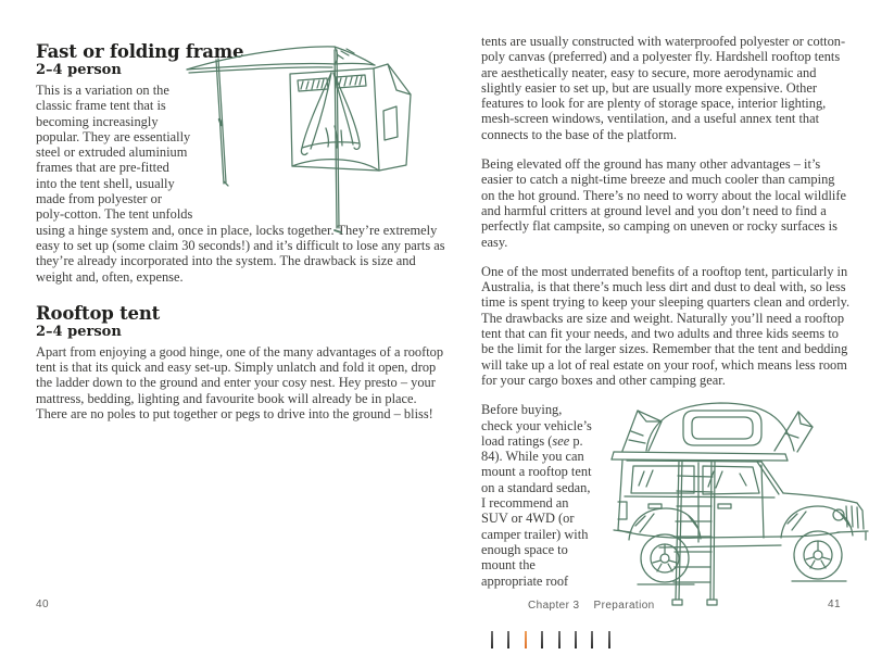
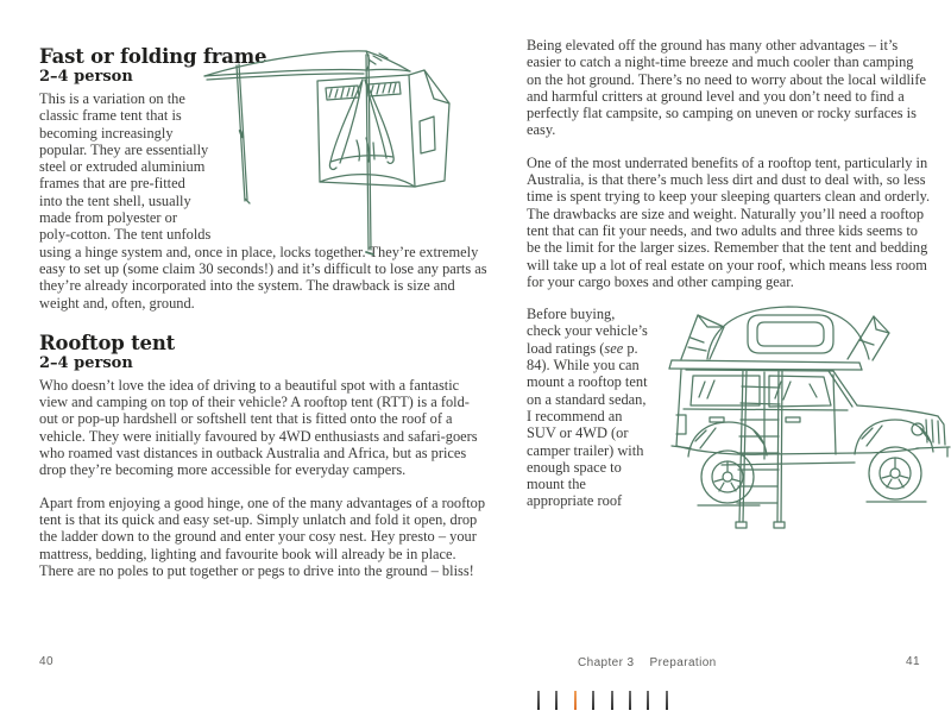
  Fast or folding frame
  2–4 person
- This is a variation on the classic frame tent that is becoming increasingly popular. They are essentially steel or extruded aluminium frames that are pre-fitted into the tent shell, usually made from polyester or poly-cotton. The tent unfolds using a hinge system and, once in place, locks together. They’re extremely easy to set up (some claim 30 seconds!) and it’s difficult to lose any parts as they’re already incorporated into the system. The drawback is size and weight and, often, expense.
+ This is a variation on the classic frame tent that is becoming increasingly popular. They are essentially steel or extruded aluminium frames that are pre-fitted into the tent shell, usually made from polyester or poly-cotton. The tent unfolds using a hinge system and, once in place, locks together. They’re extremely easy to set up (some claim 30 seconds!) and it’s difficult to lose any parts as they’re already incorporated into the system. The drawback is size and weight and, often, ground.
  Rooftop tent
  2–4 person
+ Who doesn’t love the idea of driving to a beautiful spot with a fantastic view and camping on top of their vehicle? A rooftop tent (RTT) is a fold-out or pop-up hardshell or softshell tent that is fitted onto the roof of a vehicle. They were initially favoured by 4WD enthusiasts and safari-goers who roamed vast distances in outback Australia and Africa, but as prices drop they’re becoming more accessible for everyday campers.
  Apart from enjoying a good hinge, one of the many advantages of a rooftop tent is that its quick and easy set-up. Simply unlatch and fold it open, drop the ladder down to the ground and enter your cosy nest. Hey presto – your mattress, bedding, lighting and favourite book will already be in place. There are no poles to put together or pegs to drive into the ground – bliss!
- tents are usually constructed with waterproofed polyester or cotton-poly canvas (preferred) and a polyester fly. Hardshell rooftop tents are aesthetically neater, easy to secure, more aerodynamic and slightly easier to set up, but are usually more expensive. Other features to look for are plenty of storage space, interior lighting, mesh-screen windows, ventilation, and a useful annex tent that connects to the base of the platform.
  Being elevated off the ground has many other advantages – it’s easier to catch a night-time breeze and much cooler than camping on the hot ground. There’s no need to worry about the local wildlife and harmful critters at ground level and you don’t need to find a perfectly flat campsite, so camping on uneven or rocky surfaces is easy.
  One of the most underrated benefits of a rooftop tent, particularly in Australia, is that there’s much less dirt and dust to deal with, so less time is spent trying to keep your sleeping quarters clean and orderly. The drawbacks are size and weight. Naturally you’ll need a rooftop tent that can fit your needs, and two adults and three kids seems to be the limit for the larger sizes. Remember that the tent and bedding will take up a lot of real estate on your roof, which means less room for your cargo boxes and other camping gear.
  Before buying, check your vehicle’s load ratings (see p. 84). While you can mount a rooftop tent on a standard sedan, I recommend an SUV or 4WD (or camper trailer) with enough space to mount the appropriate roof
  40
  Chapter 3
  Preparation
  41
